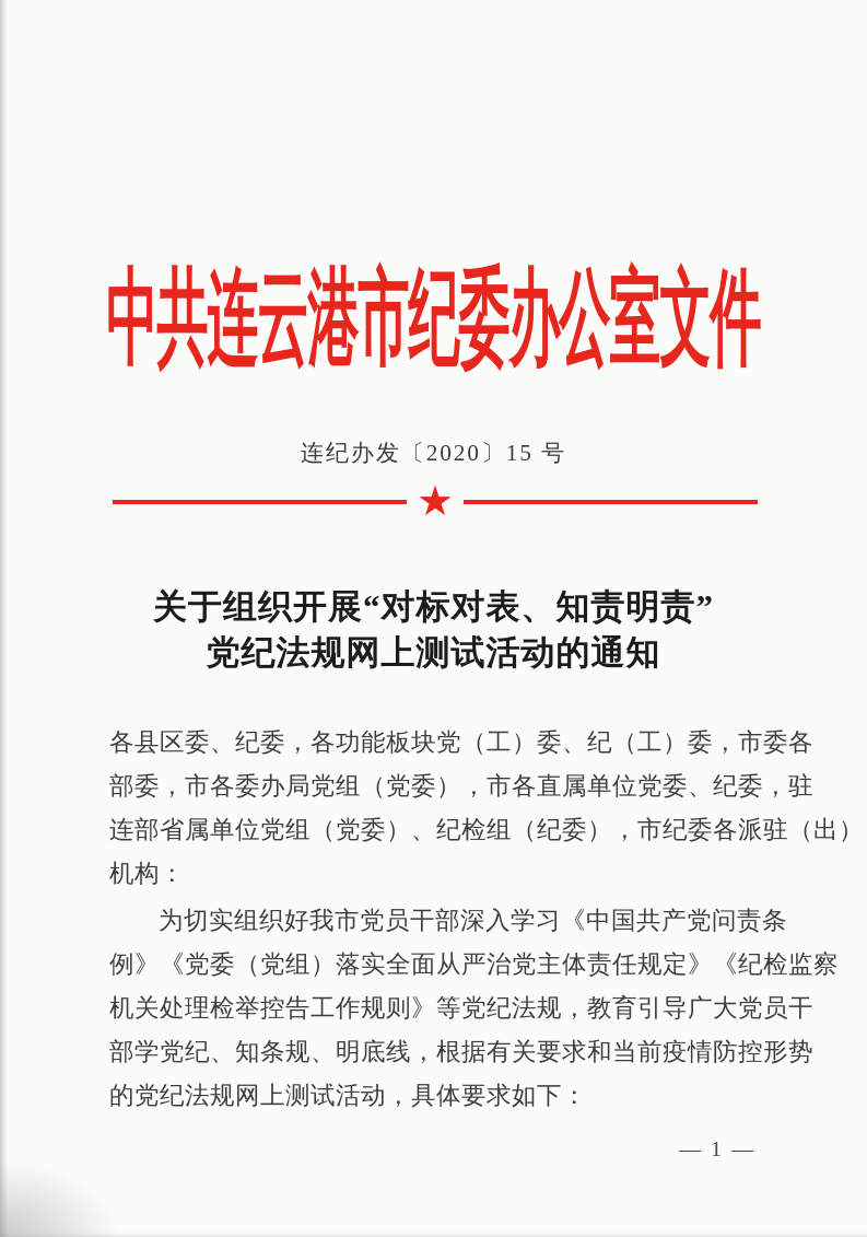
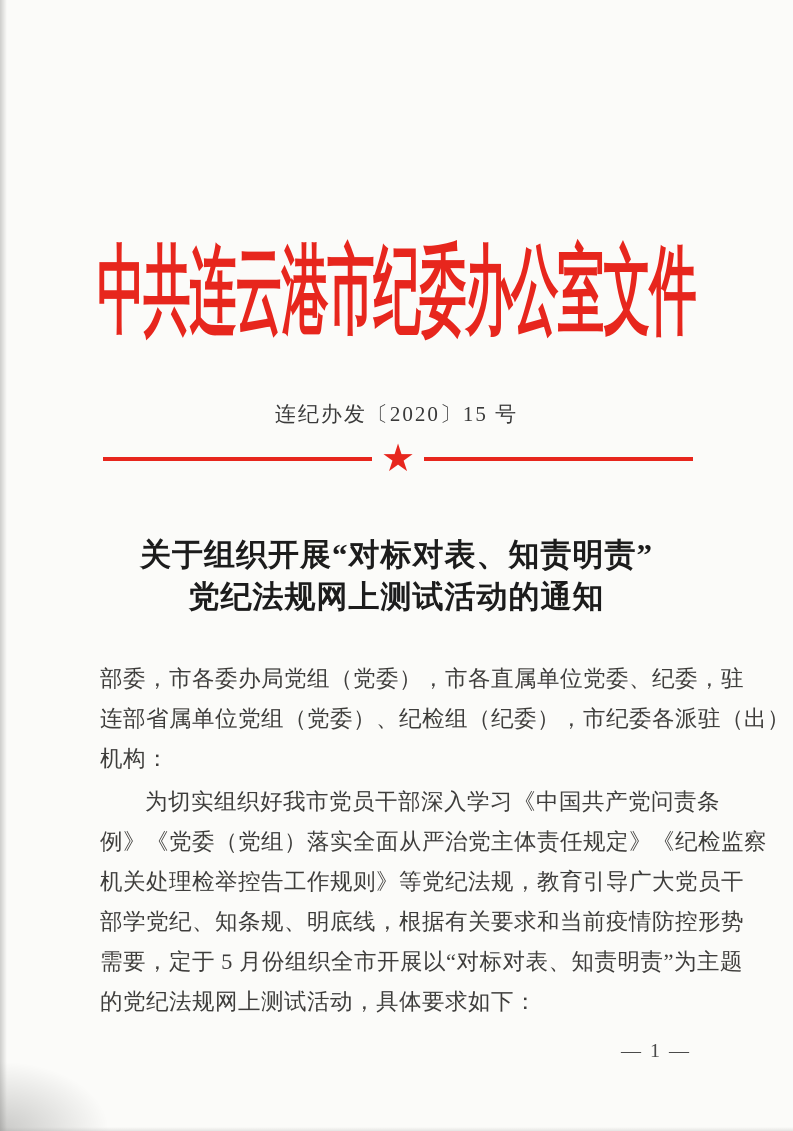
  中共连云港市纪委办公室文件
  连纪办发〔2020〕15 号
  ★
  关于组织开展“对标对表、知责明责”
  党纪法规网上测试活动的通知
- 各县区委、纪委，各功能板块党（工）委、纪（工）委，市委各
  部委，市各委办局党组（党委），市各直属单位党委、纪委，驻
  连部省属单位党组（党委）、纪检组（纪委），市纪委各派驻（出）
  机构：
  为切实组织好我市党员干部深入学习《中国共产党问责条
  例》《党委（党组）落实全面从严治党主体责任规定》《纪检监察
  机关处理检举控告工作规则》等党纪法规，教育引导广大党员干
  部学党纪、知条规、明底线，根据有关要求和当前疫情防控形势
+ 需要，定于 5 月份组织全市开展以“对标对表、知责明责”为主题
  的党纪法规网上测试活动，具体要求如下：
  — 1 —
